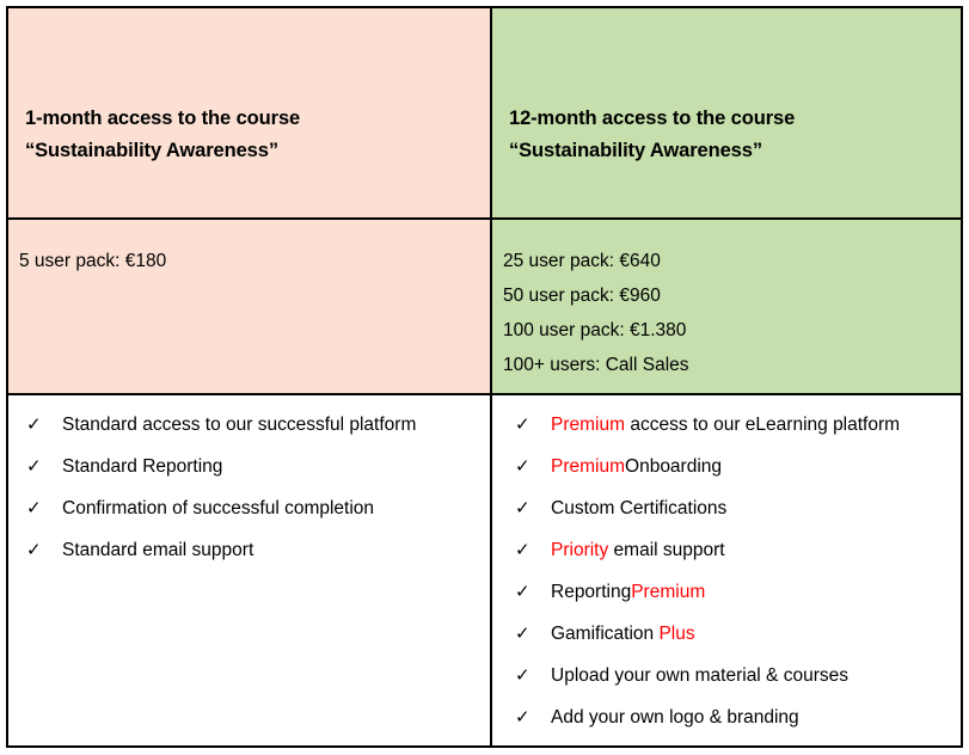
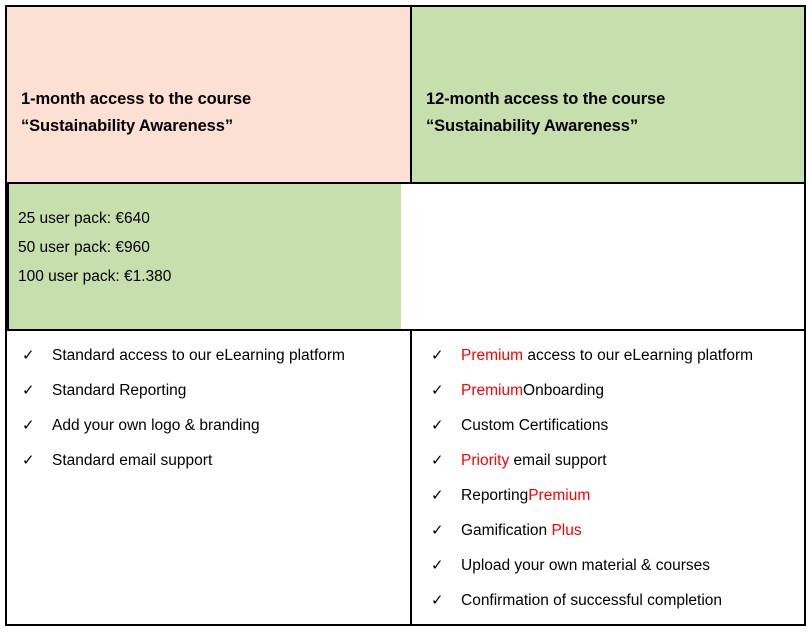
  1-month access to the course
  “Sustainability Awareness”
  12-month access to the course
  “Sustainability Awareness”
- 5 user pack: €180
  25 user pack: €640
  50 user pack: €960
  100 user pack: €1.380
- 100+ users: Call Sales
  ✓
- Standard access to our successful platform
+ Standard access to our eLearning platform
  ✓
  Standard Reporting
  ✓
- Confirmation of successful completion
+ Add your own logo & branding
  ✓
  Standard email support
  ✓
  Premium access to our eLearning platform
  ✓
  PremiumOnboarding
  ✓
  Custom Certifications
  ✓
  Priority email support
  ✓
  ReportingPremium
  ✓
  Gamification Plus
  ✓
  Upload your own material & courses
  ✓
- Add your own logo & branding
+ Confirmation of successful completion
